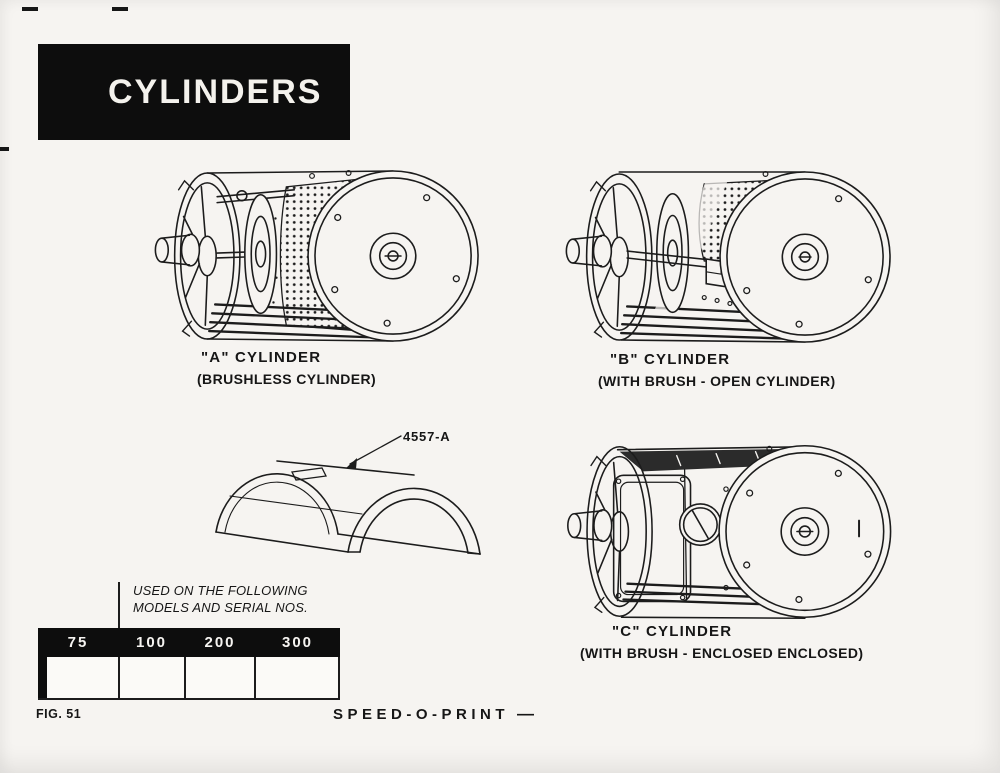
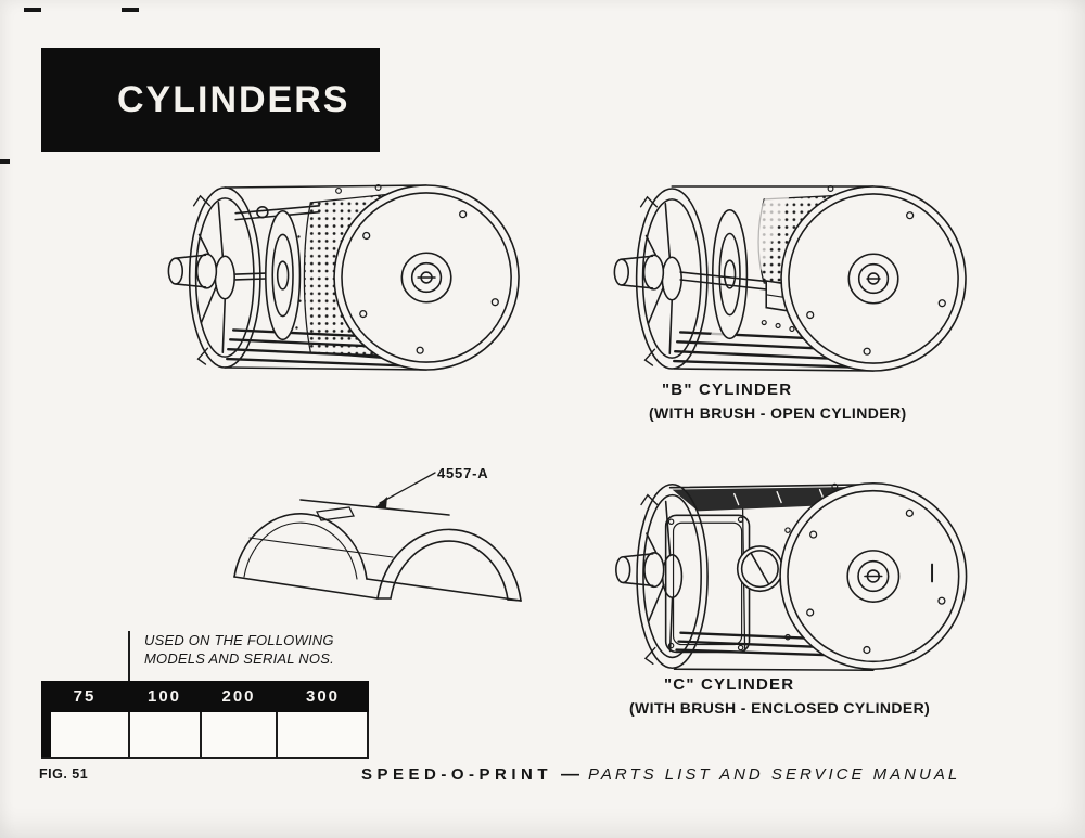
  CYLINDERS
- "A" CYLINDER
- (BRUSHLESS CYLINDER)
  "B" CYLINDER
  (WITH BRUSH - OPEN CYLINDER)
  4557-A
  "C" CYLINDER
- (WITH BRUSH - ENCLOSED ENCLOSED)
+ (WITH BRUSH - ENCLOSED CYLINDER)
  USED ON THE FOLLOWING
  MODELS AND SERIAL NOS.
  75
  100
  200
  300
  FIG. 51
  SPEED-O-PRINT
  —
+ PARTS LIST AND SERVICE MANUAL
